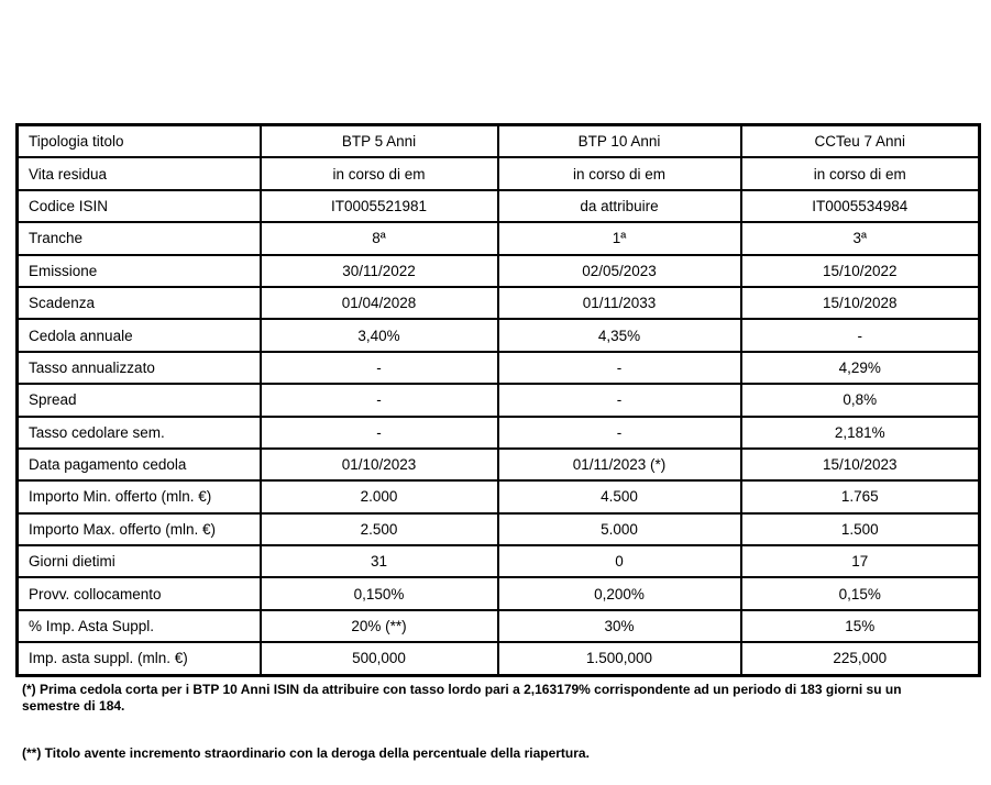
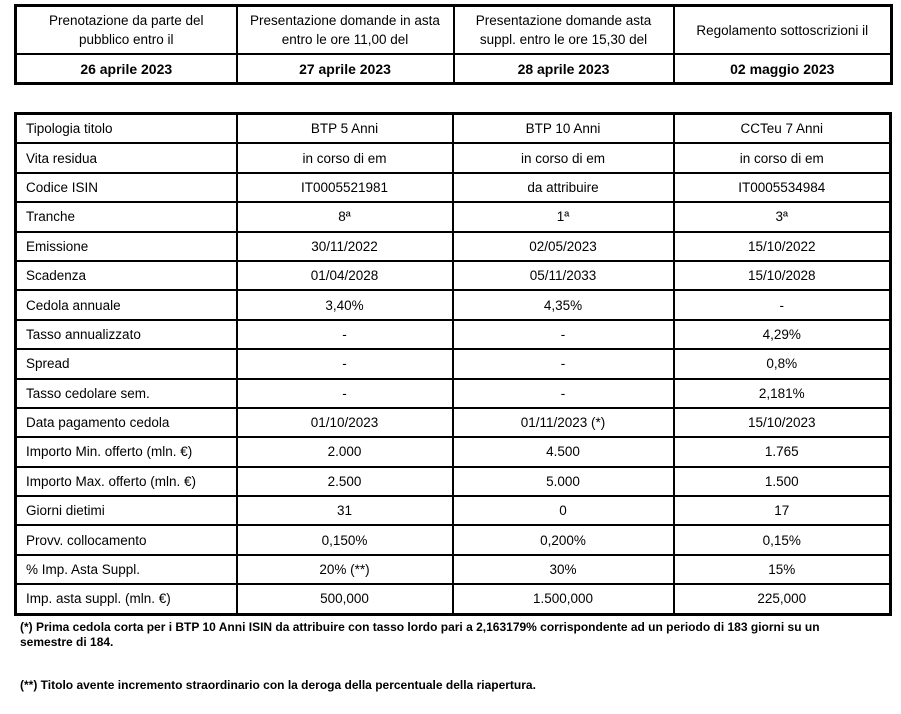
+ Prenotazione da parte del pubblico entro il	Presentazione domande in asta entro le ore 11,00 del	Presentazione domande asta suppl. entro le ore 15,30 del	Regolamento sottoscrizioni il
+ 26 aprile 2023	27 aprile 2023	28 aprile 2023	02 maggio 2023
  Tipologia titolo	BTP 5 Anni	BTP 10 Anni	CCTeu 7 Anni
  Vita residua	in corso di em	in corso di em	in corso di em
  Codice ISIN	IT0005521981	da attribuire	IT0005534984
  Tranche	8ª	1ª	3ª
  Emissione	30/11/2022	02/05/2023	15/10/2022
- Scadenza	01/04/2028	01/11/2033	15/10/2028
+ Scadenza	01/04/2028	05/11/2033	15/10/2028
  Cedola annuale	3,40%	4,35%	-
  Tasso annualizzato	-	-	4,29%
  Spread	-	-	0,8%
  Tasso cedolare sem.	-	-	2,181%
  Data pagamento cedola	01/10/2023	01/11/2023 (*)	15/10/2023
  Importo Min. offerto (mln. €)	2.000	4.500	1.765
  Importo Max. offerto (mln. €)	2.500	5.000	1.500
  Giorni dietimi	31	0	17
  Provv. collocamento	0,150%	0,200%	0,15%
  % Imp. Asta Suppl.	20% (**)	30%	15%
  Imp. asta suppl. (mln. €)	500,000	1.500,000	225,000
  (*) Prima cedola corta per i BTP 10 Anni ISIN da attribuire con tasso lordo pari a 2,163179% corrispondente ad un periodo di 183 giorni su un
  semestre di 184.
  (**) Titolo avente incremento straordinario con la deroga della percentuale della riapertura.
